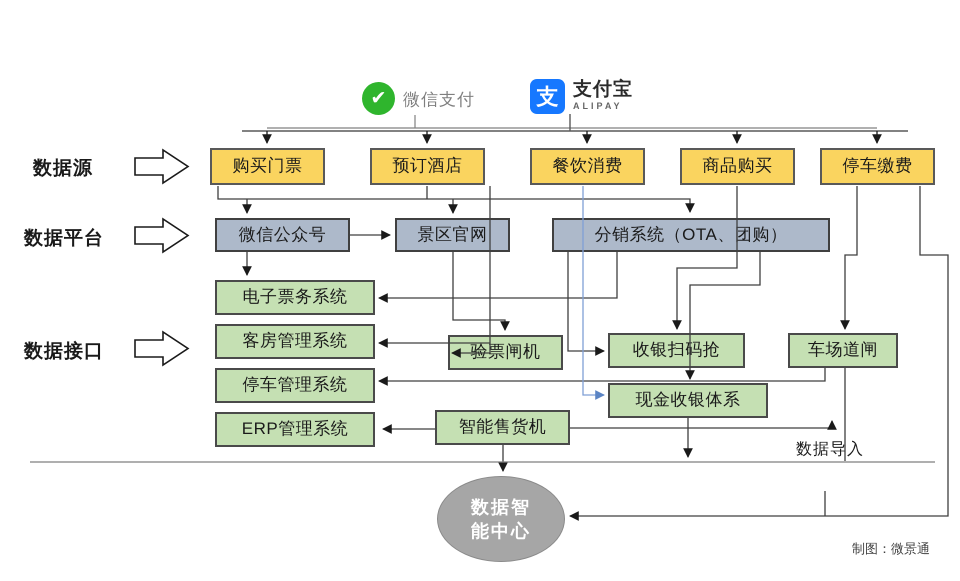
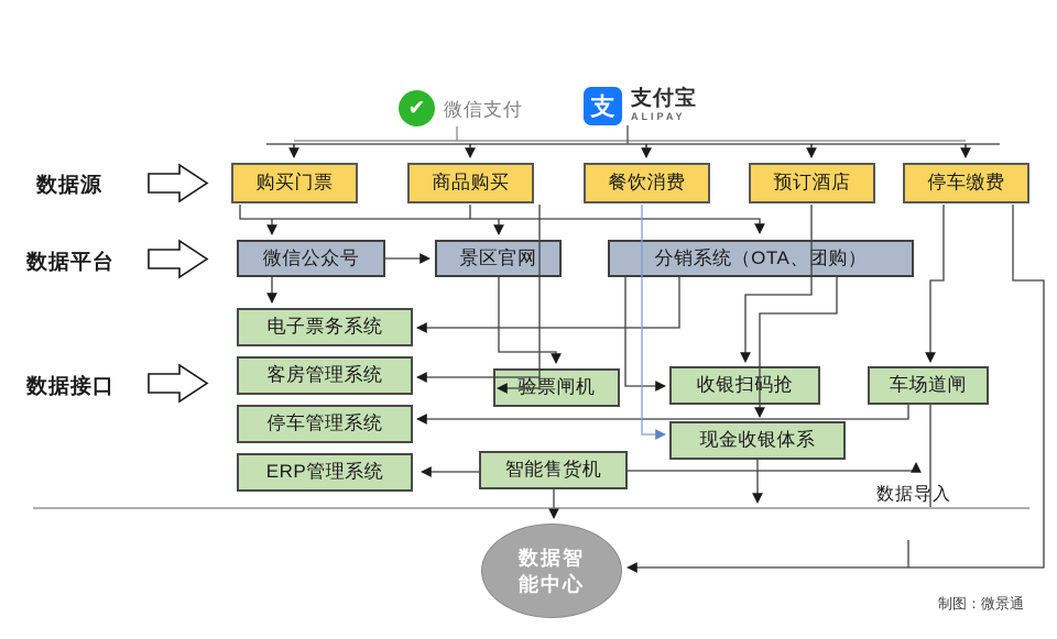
  ✔
  微信支付
  支
  支付宝
  ALIPAY
  数据源
  数据平台
  数据接口
  购买门票
- 预订酒店
+ 商品购买
  餐饮消费
- 商品购买
+ 预订酒店
  停车缴费
  微信公众号
  景区官网
  分销系统（OTA、团购）
  电子票务系统
  客房管理系统
  停车管理系统
  ERP管理系统
  验票闸机
  智能售货机
  收银扫码抢
  现金收银体系
  车场道闸
  数据智
  能中心
  数据导入
  制图：微景通
